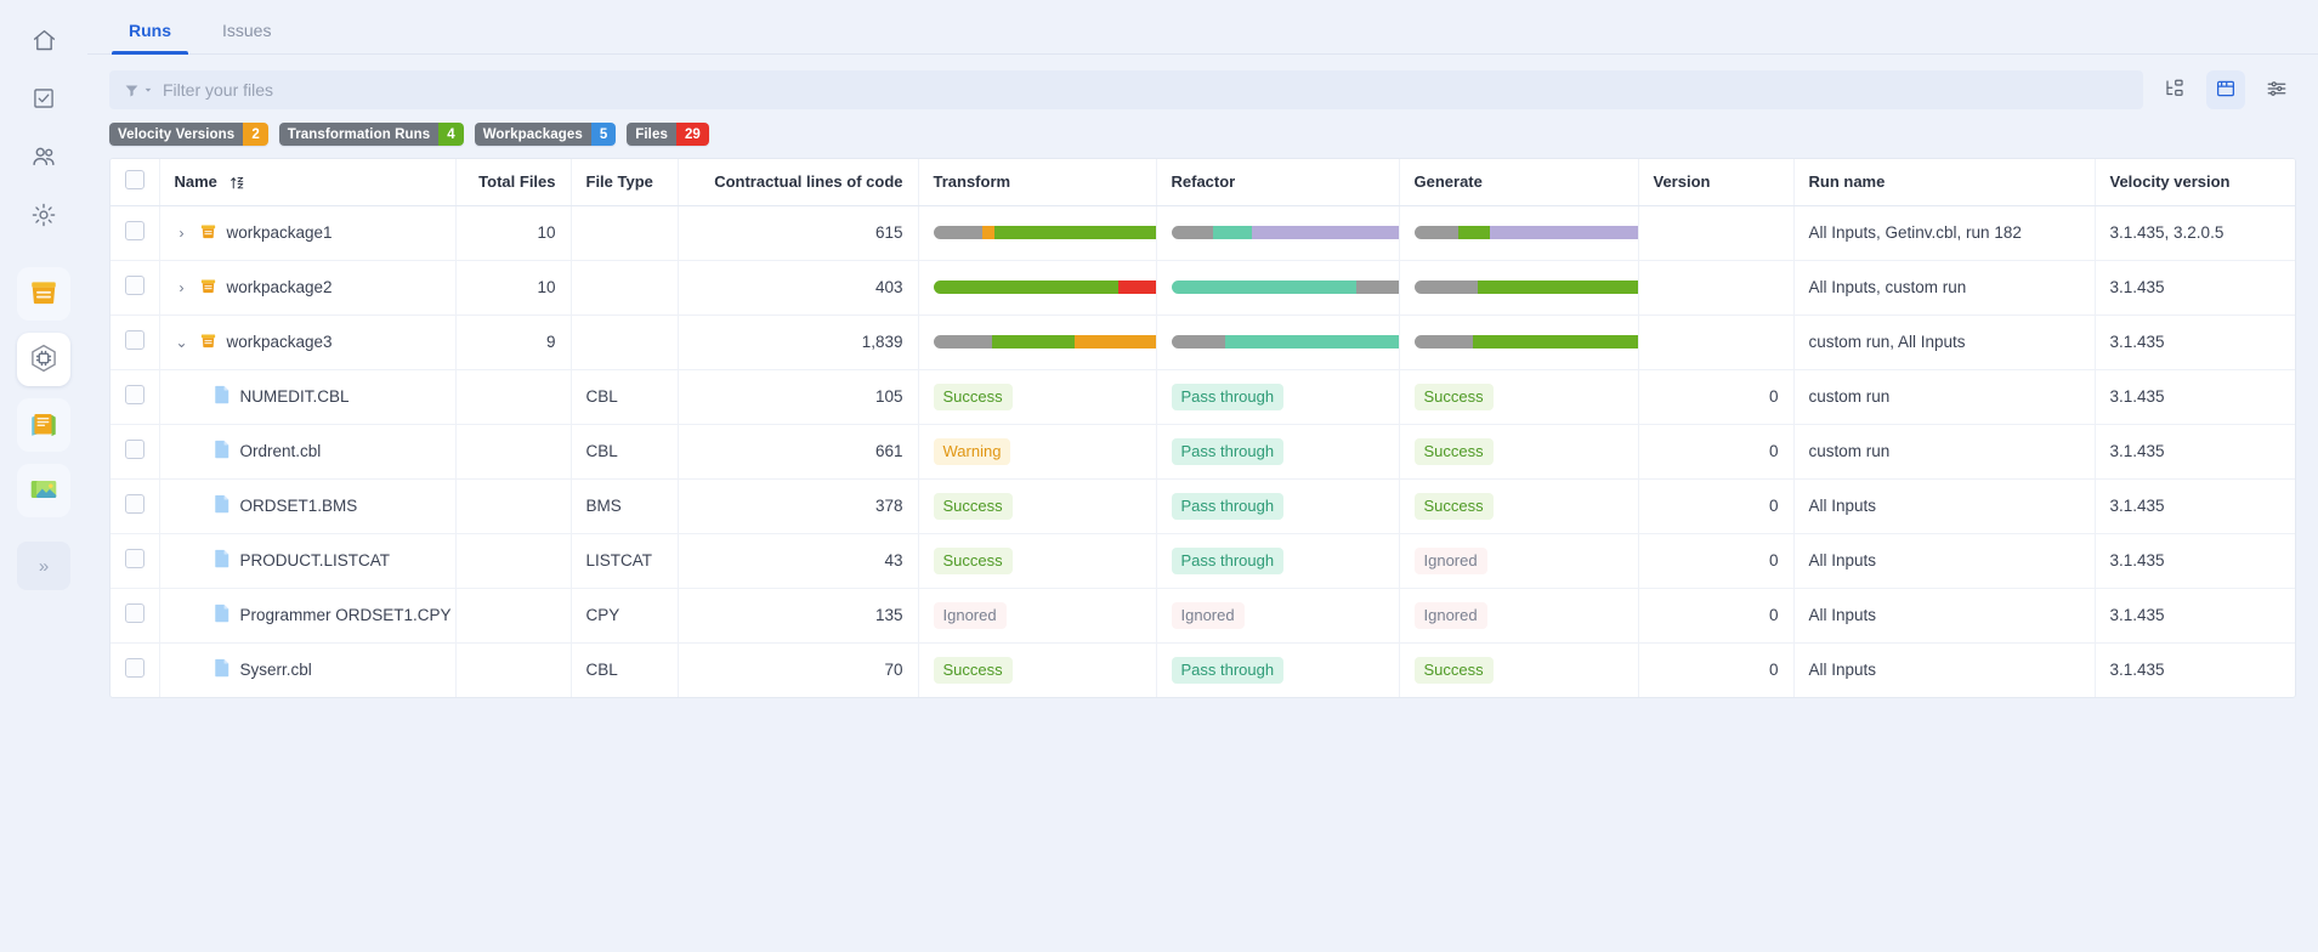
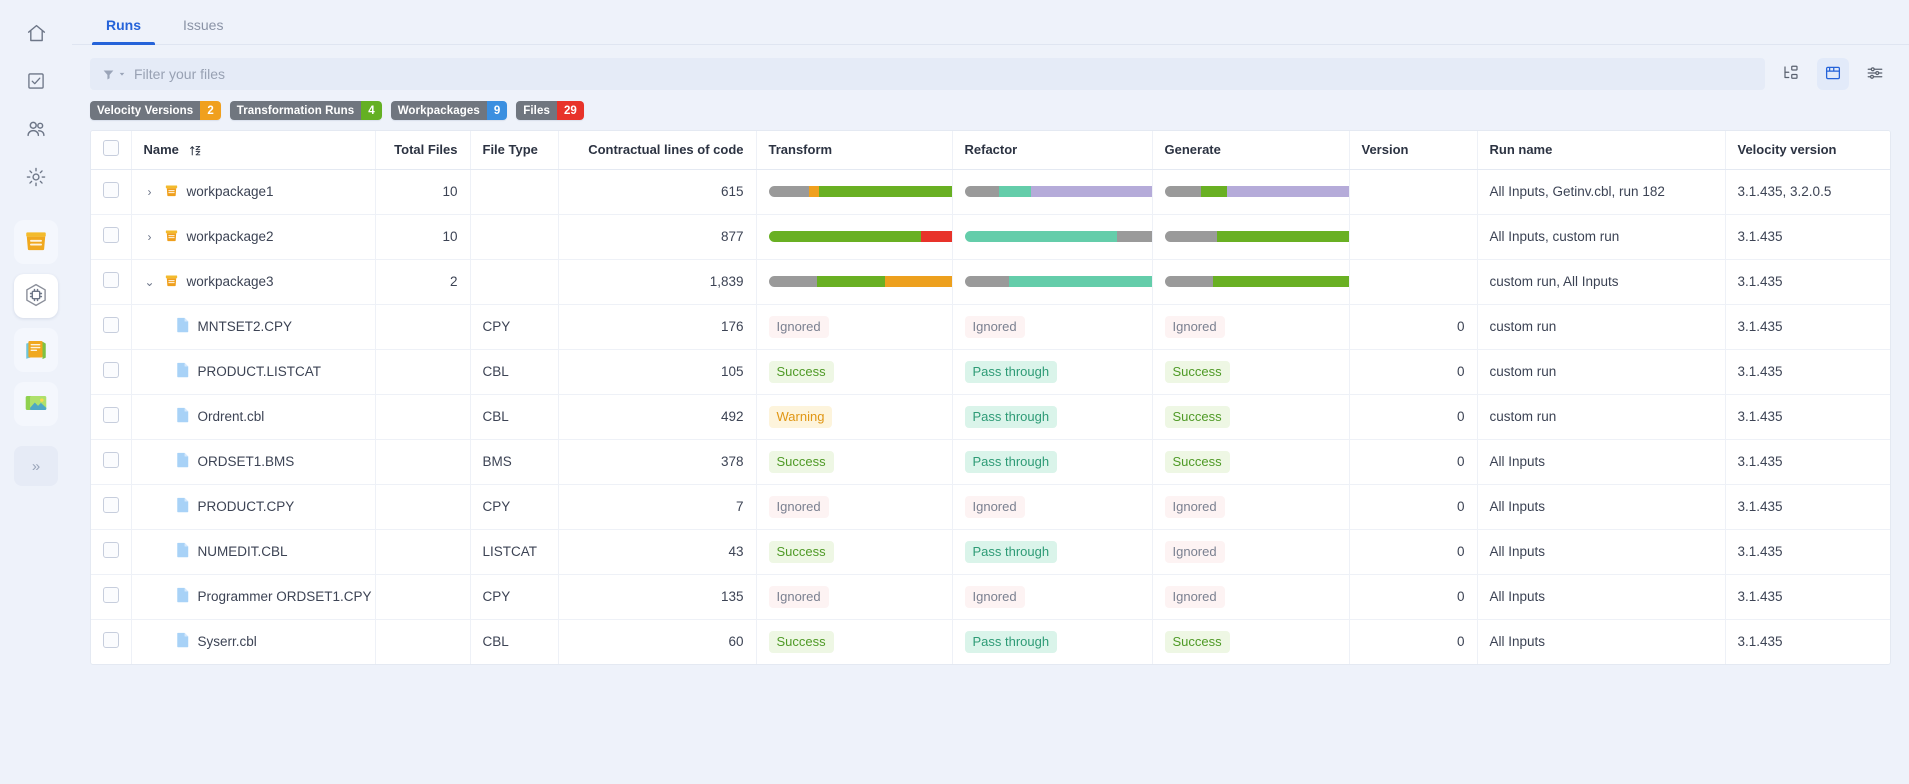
  »
  Runs
  Issues
  Filter your files
  Velocity Versions
  2
  Transformation Runs
  4
  Workpackages
- 5
+ 9
  Files
  29
  	Name	Total Files	File Type	Contractual lines of code	Transform	Refactor	Generate	Version	Run name	Velocity version
  	› workpackage1	10		615					All Inputs, Getinv.cbl, run 182	3.1.435, 3.2.0.5
- 	› workpackage2	10		403					All Inputs, custom run	3.1.435
+ 	› workpackage2	10		877					All Inputs, custom run	3.1.435
- 	⌄ workpackage3	9		1,839					custom run, All Inputs	3.1.435
+ 	⌄ workpackage3	2		1,839					custom run, All Inputs	3.1.435
+ 	MNTSET2.CPY		CPY	176	Ignored	Ignored	Ignored	0	custom run	3.1.435
- 	NUMEDIT.CBL		CBL	105	Success	Pass through	Success	0	custom run	3.1.435
+ 	PRODUCT.LISTCAT		CBL	105	Success	Pass through	Success	0	custom run	3.1.435
- 	Ordrent.cbl		CBL	661	Warning	Pass through	Success	0	custom run	3.1.435
+ 	Ordrent.cbl		CBL	492	Warning	Pass through	Success	0	custom run	3.1.435
  	ORDSET1.BMS		BMS	378	Success	Pass through	Success	0	All Inputs	3.1.435
+ 	PRODUCT.CPY		CPY	7	Ignored	Ignored	Ignored	0	All Inputs	3.1.435
- 	PRODUCT.LISTCAT		LISTCAT	43	Success	Pass through	Ignored	0	All Inputs	3.1.435
+ 	NUMEDIT.CBL		LISTCAT	43	Success	Pass through	Ignored	0	All Inputs	3.1.435
  	Programmer ORDSET1.CPY		CPY	135	Ignored	Ignored	Ignored	0	All Inputs	3.1.435
- 	Syserr.cbl		CBL	70	Success	Pass through	Success	0	All Inputs	3.1.435
+ 	Syserr.cbl		CBL	60	Success	Pass through	Success	0	All Inputs	3.1.435
